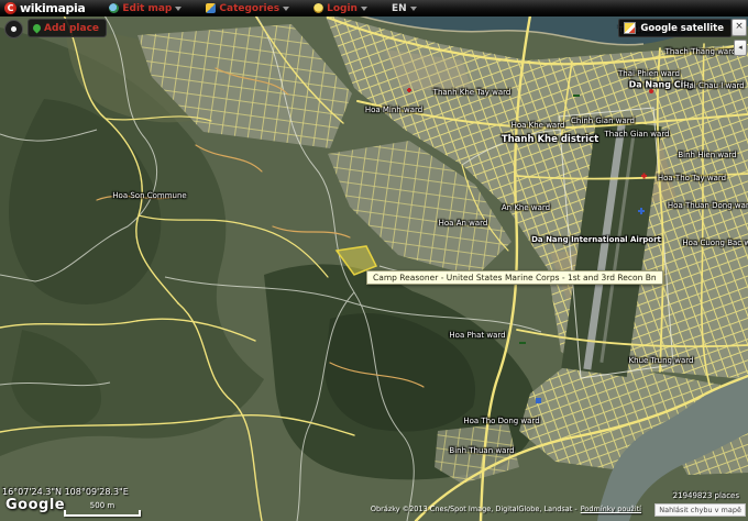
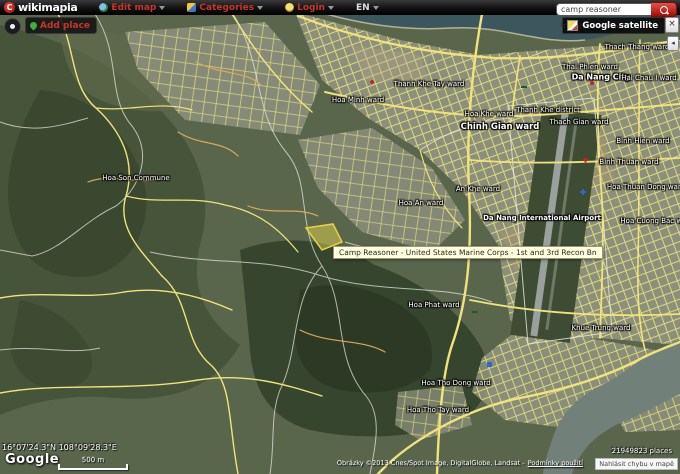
  Th Binh ward
  Thach Thang war
  Thai Phien ward
  Da Nang City
  Hai Chau I ward
  Thanh Khe Tay ward
  Hoa Minh ward
  Hoa Khe ward
- Chinh Gian ward
+ Thanh Khe district
  Thach Gian ward
- Thanh Khe district
+ Chinh Gian ward
  Binh Hien ward
- Hoa Tho Tay ward
+ Binh Thuan ward
  An Khe ward
  Hoa Thuan Dong war
  Hoa An ward
  Da Nang International Airport
  Hoa Cuong Bac w
  Hoa Son Commune
  Hoa Phat ward
  Khue Trung ward
  Hoa Tho Dong ward
- Binh Thuan ward
+ Hoa Tho Tay ward
  Camp Reasoner - United States Marine Corps - 1st and 3rd Recon Bn
  C
  wikimapia
  Edit map
  Categories
  Login
  EN
+ camp reasoner
  Add place
  Google satellite
  ×
  ◂
  16°07'24.3"N 108°09'28.3"E
  Google
  500 m
  21949823 places
  Obrázky ©2013 Cnes/Spot Image, DigitalGlobe, Landsat - Podmínky použití
  Nahlásit chybu v mapě
